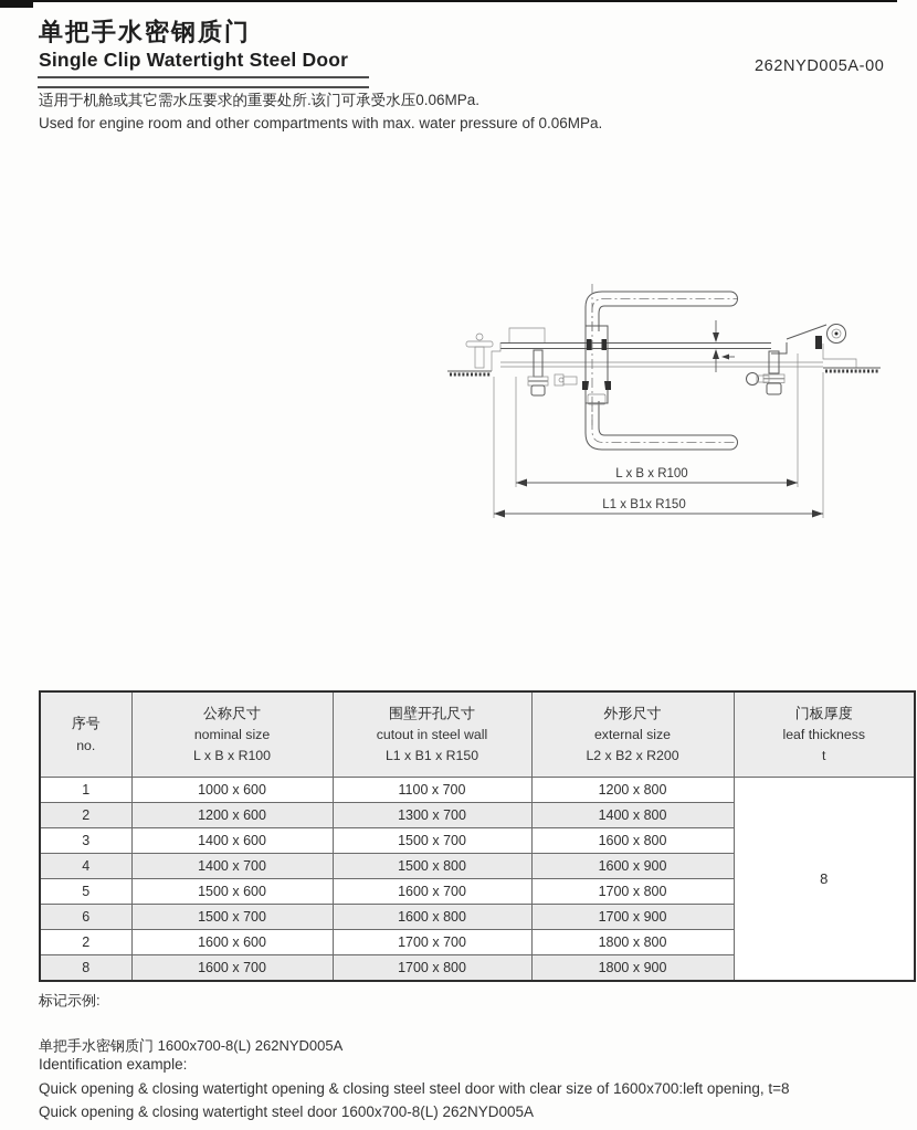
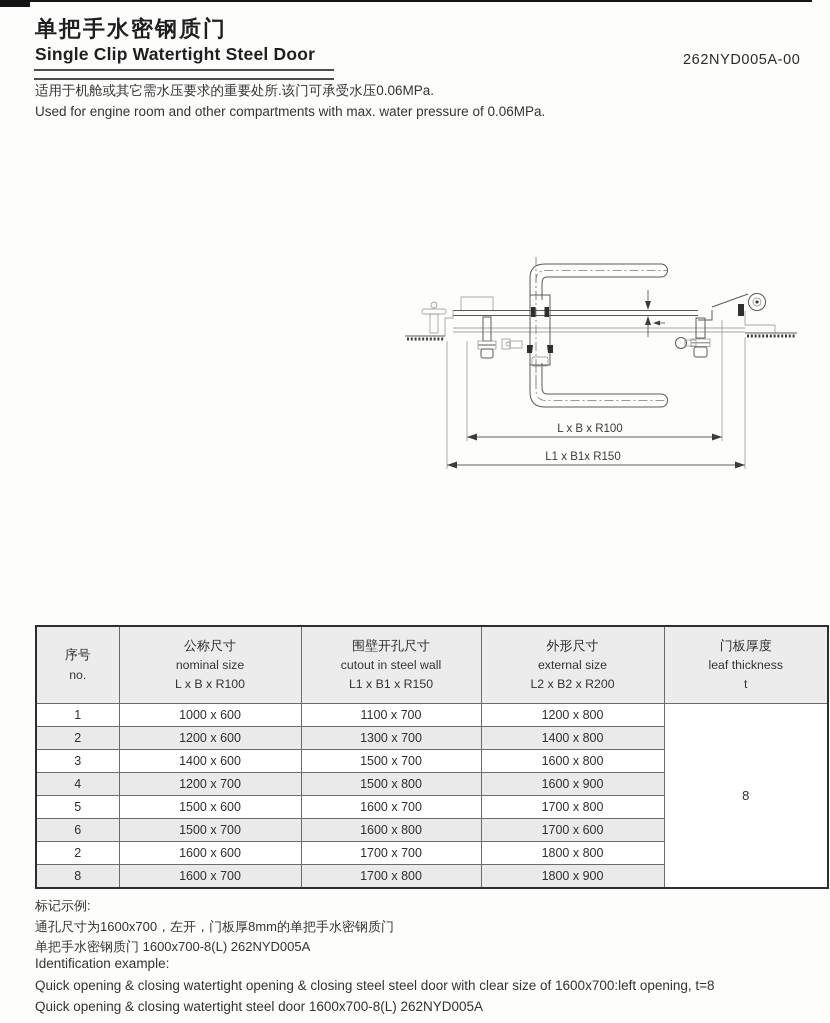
  单把手水密钢质门
  Single Clip Watertight Steel Door
  262NYD005A-00
  适用于机舱或其它需水压要求的重要处所.该门可承受水压0.06MPa.
  Used for engine room and other compartments with max. water pressure of 0.06MPa.
  L x B x R100
  L1 x B1x R150
  序号no.	公称尺寸nominal sizeL x B x R100	围壁开孔尺寸cutout in steel wallL1 x B1 x R150	外形尺寸external sizeL2 x B2 x R200	门板厚度leaf thicknesst
  1	1000 x 600	1100 x 700	1200 x 800	8
  2	1200 x 600	1300 x 700	1400 x 800
  3	1400 x 600	1500 x 700	1600 x 800
- 4	1400 x 700	1500 x 800	1600 x 900
+ 4	1200 x 700	1500 x 800	1600 x 900
  5	1500 x 600	1600 x 700	1700 x 800
- 6	1500 x 700	1600 x 800	1700 x 900
+ 6	1500 x 700	1600 x 800	1700 x 600
  2	1600 x 600	1700 x 700	1800 x 800
  8	1600 x 700	1700 x 800	1800 x 900
  标记示例:
+ 通孔尺寸为1600x700，左开，门板厚8mm的单把手水密钢质门
  单把手水密钢质门 1600x700-8(L) 262NYD005A
  Identification example:
  Quick opening & closing watertight opening & closing steel steel door with clear size of 1600x700:left opening, t=8
  Quick opening & closing watertight steel door 1600x700-8(L) 262NYD005A
